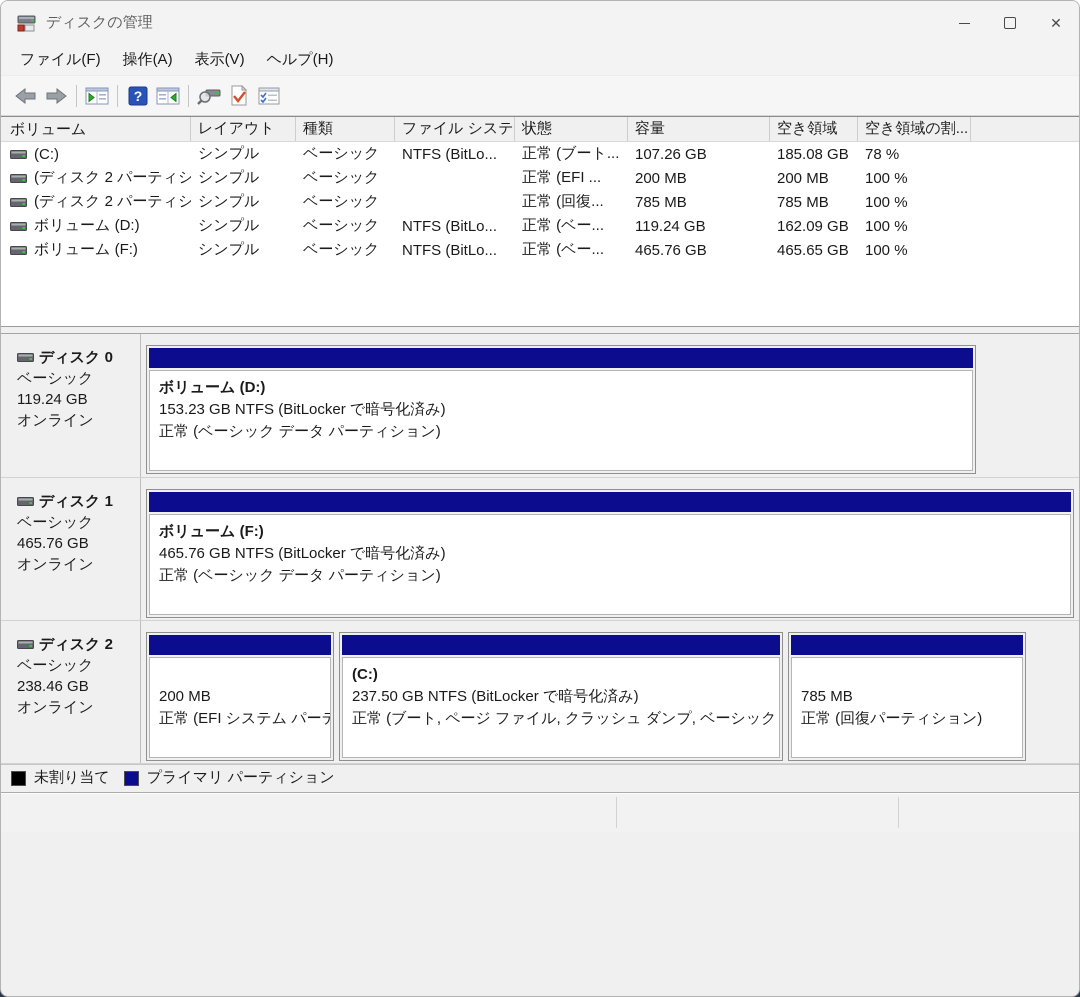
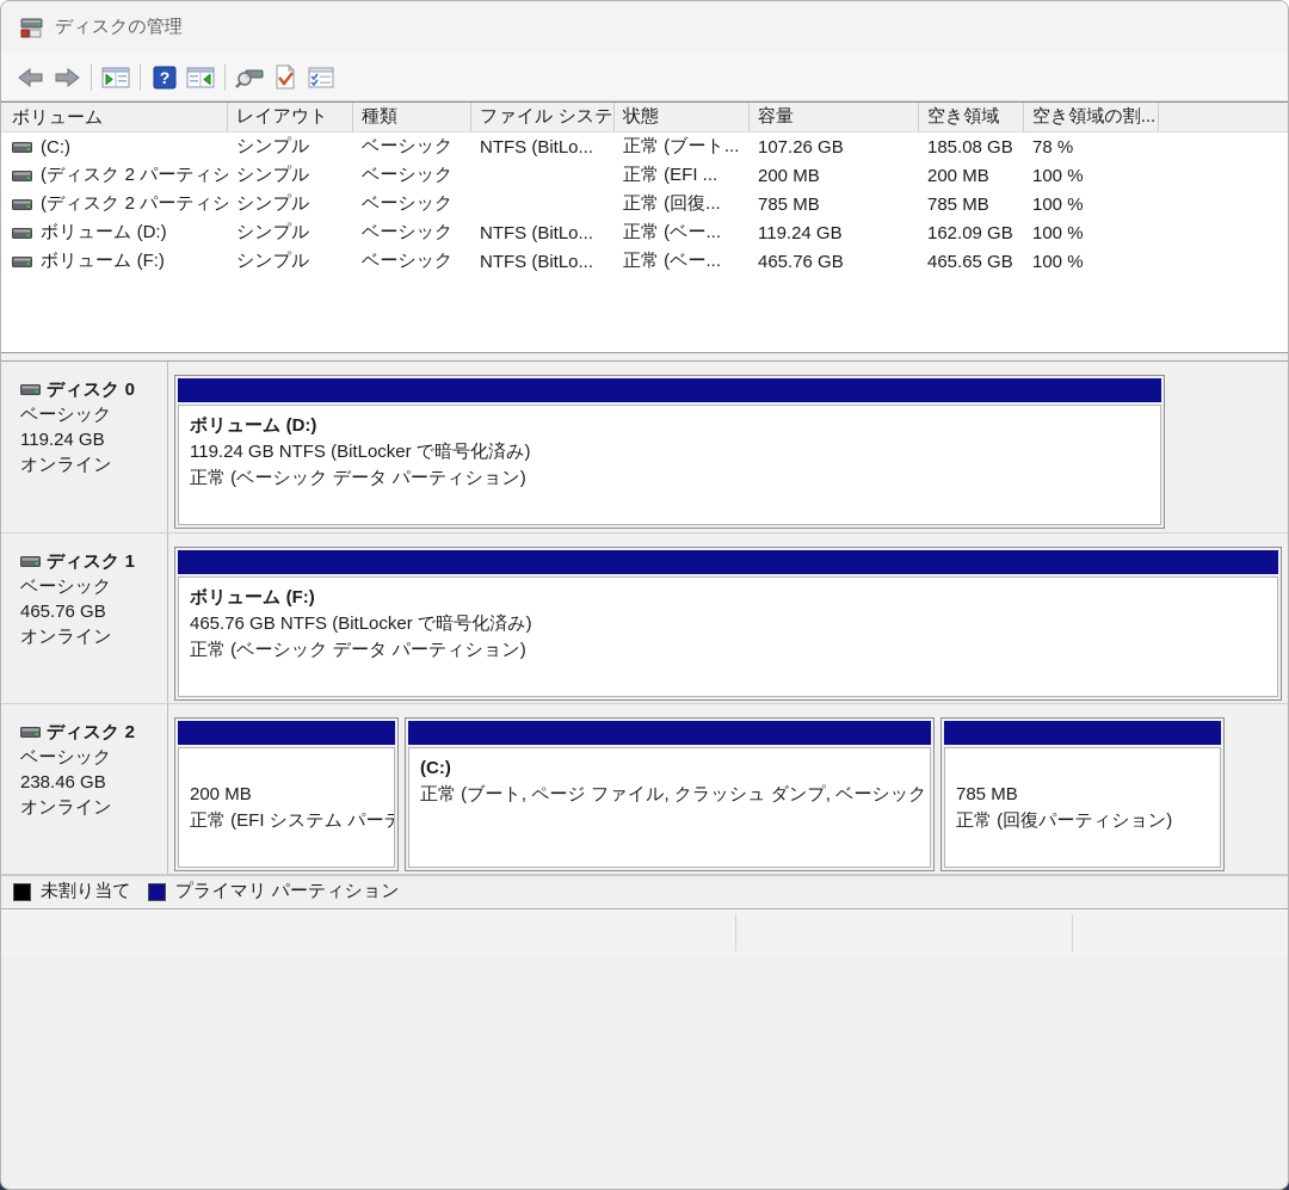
  ディスクの管理
- ✕
- ファイル(F)
- 操作(A)
- 表示(V)
- ヘルプ(H)
  ?
  ボリューム
  レイアウト
  種類
  ファイル システ
  状態
  容量
  空き領域
  空き領域の割...
  (C:)
  シンプル
  ベーシック
  NTFS (BitLo...
  正常 (ブート...
  107.26 GB
  185.08 GB
  78 %
  (ディスク 2 パーティシ
  シンプル
  ベーシック
  正常 (EFI ...
  200 MB
  200 MB
  100 %
  (ディスク 2 パーティシ
  シンプル
  ベーシック
  正常 (回復...
  785 MB
  785 MB
  100 %
  ボリューム (D:)
  シンプル
  ベーシック
  NTFS (BitLo...
  正常 (ベー...
  119.24 GB
  162.09 GB
  100 %
  ボリューム (F:)
  シンプル
  ベーシック
  NTFS (BitLo...
  正常 (ベー...
  465.76 GB
  465.65 GB
  100 %
  ディスク 0
  ベーシック
  119.24 GB
  オンライン
  ボリューム (D:)
- 153.23 GB NTFS (BitLocker で暗号化済み)
+ 119.24 GB NTFS (BitLocker で暗号化済み)
  正常 (ベーシック データ パーティション)
  ディスク 1
  ベーシック
  465.76 GB
  オンライン
  ボリューム (F:)
  465.76 GB NTFS (BitLocker で暗号化済み)
  正常 (ベーシック データ パーティション)
  ディスク 2
  ベーシック
  238.46 GB
  オンライン
  200 MB
  正常 (EFI システム パーテ
  (C:)
- 237.50 GB NTFS (BitLocker で暗号化済み)
  正常 (ブート, ページ ファイル, クラッシュ ダンプ, ベーシック
  785 MB
  正常 (回復パーティション)
  未割り当て
  プライマリ パーティション
